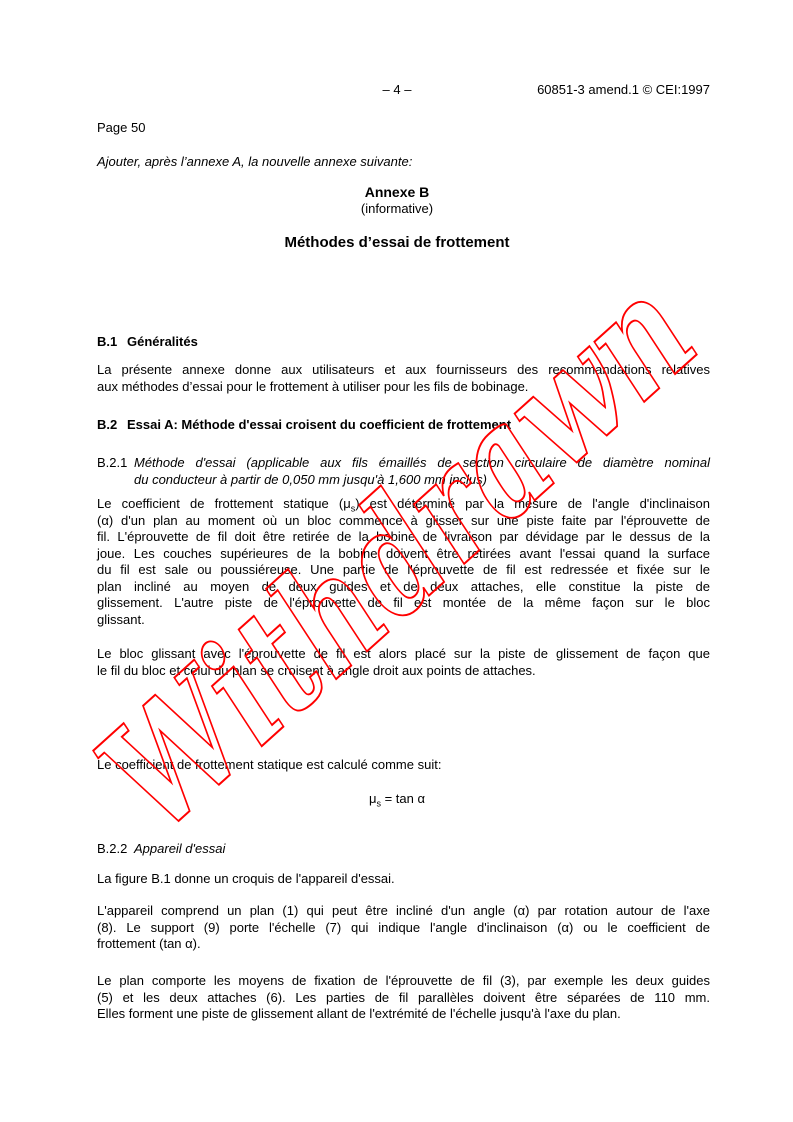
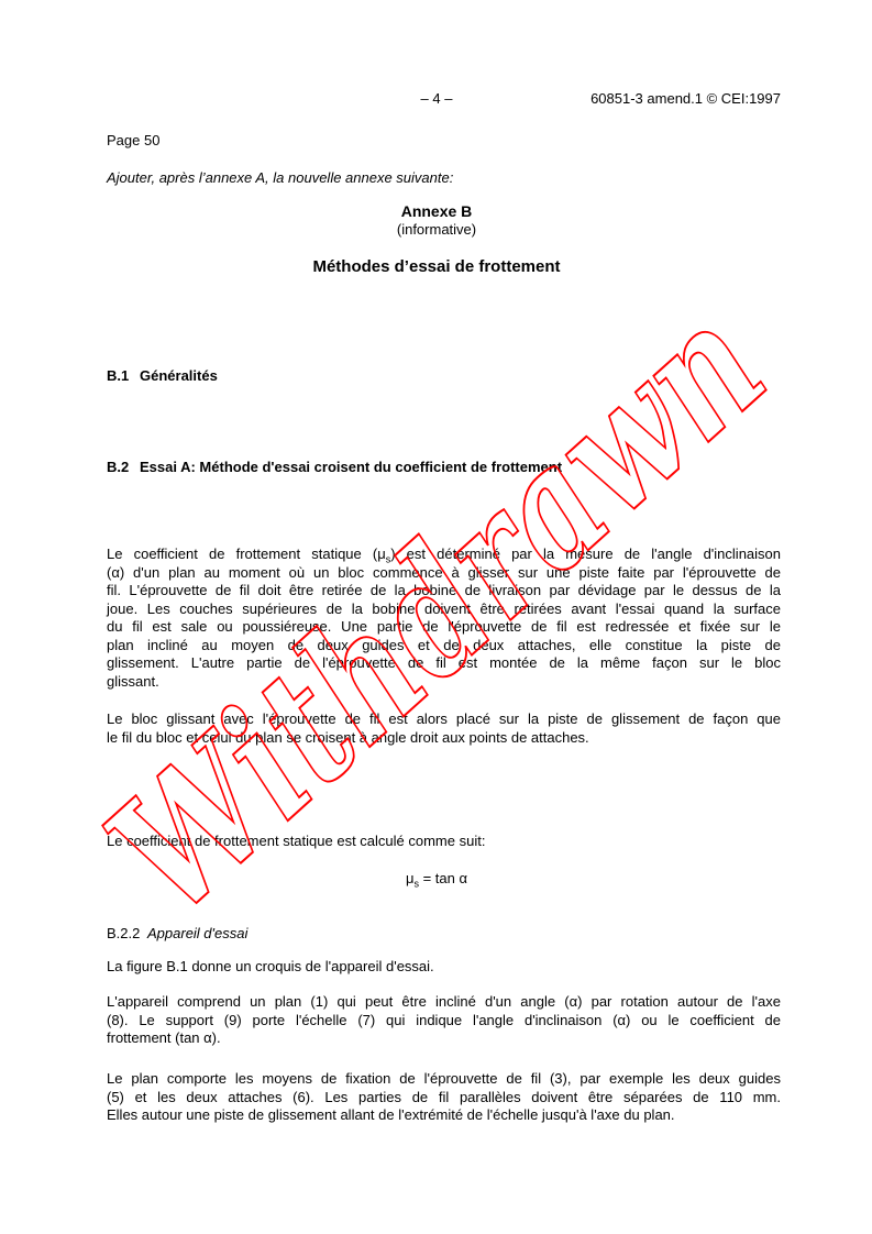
  – 4 –
  60851-3 amend.1 © CEI:1997
  Page 50
  Ajouter, après l’annexe A, la nouvelle annexe suivante:
  Annexe B
  (informative)
  Méthodes d’essai de frottement
  B.1
  Généralités
- La présente annexe donne aux utilisateurs et aux fournisseurs des recommandations relatives
- aux méthodes d’essai pour le frottement à utiliser pour les fils de bobinage.
  B.2
  Essai A: Méthode d'essai croisent du coefficient de frottement
- B.2.1
- Méthode d'essai (applicable aux fils émaillés de section circulaire de diamètre nominal
- du conducteur à partir de 0,050 mm jusqu'à 1,600 mm inclus)
  Le coefficient de frottement statique (μs) est déterminé par la mesure de l'angle d'inclinaison
  (α) d'un plan au moment où un bloc commence à glisser sur une piste faite par l'éprouvette de
  fil. L'éprouvette de fil doit être retirée de la bobine de livraison par dévidage par le dessus de la
  joue. Les couches supérieures de la bobine doivent être retirées avant l'essai quand la surface
  du fil est sale ou poussiéreuse. Une partie de l'éprouvette de fil est redressée et fixée sur le
  plan incliné au moyen de deux guides et de deux attaches, elle constitue la piste de
- glissement. L'autre piste de l'éprouvette de fil est montée de la même façon sur le bloc
+ glissement. L'autre partie de l'éprouvette de fil est montée de la même façon sur le bloc
  glissant.
  Le bloc glissant avec l'éprouvette de fil est alors placé sur la piste de glissement de façon que
  le fil du bloc et celui du plan se croisent à angle droit aux points de attaches.
  Le coefficient de frottement statique est calculé comme suit:
  μs = tan α
  B.2.2
  Appareil d'essai
  La figure B.1 donne un croquis de l'appareil d'essai.
  L'appareil comprend un plan (1) qui peut être incliné d'un angle (α) par rotation autour de l'axe
  (8). Le support (9) porte l'échelle (7) qui indique l'angle d'inclinaison (α) ou le coefficient de
  frottement (tan α).
  Le plan comporte les moyens de fixation de l'éprouvette de fil (3), par exemple les deux guides
  (5) et les deux attaches (6). Les parties de fil parallèles doivent être séparées de 110 mm.
- Elles forment une piste de glissement allant de l'extrémité de l'échelle jusqu'à l'axe du plan.
+ Elles autour une piste de glissement allant de l'extrémité de l'échelle jusqu'à l'axe du plan.
